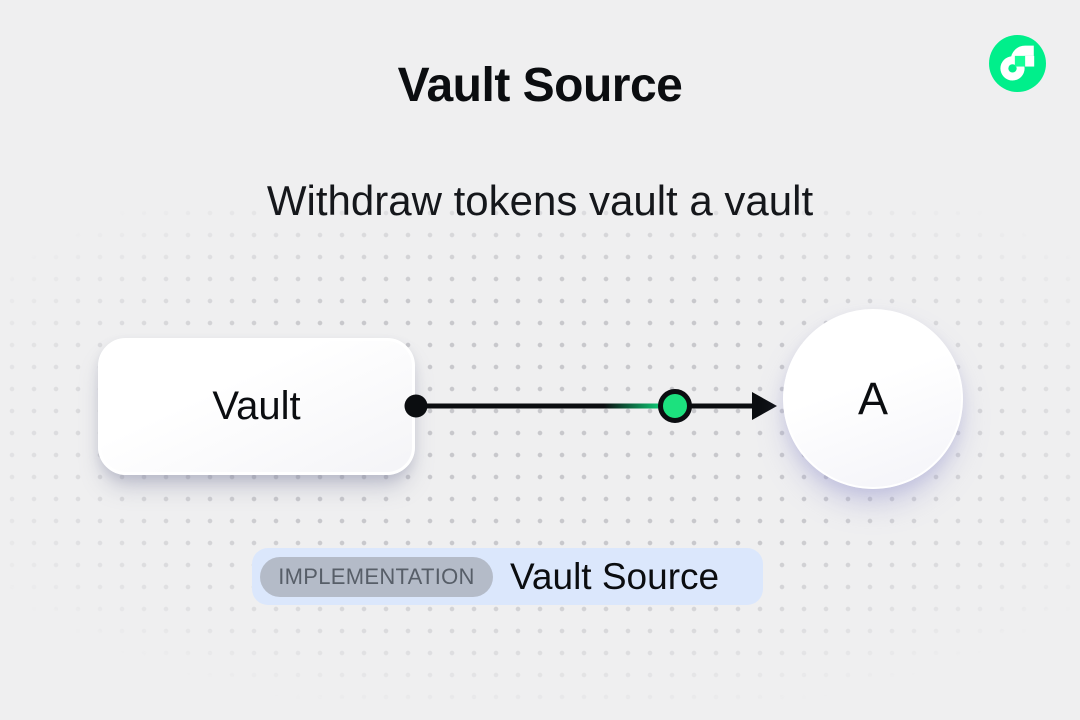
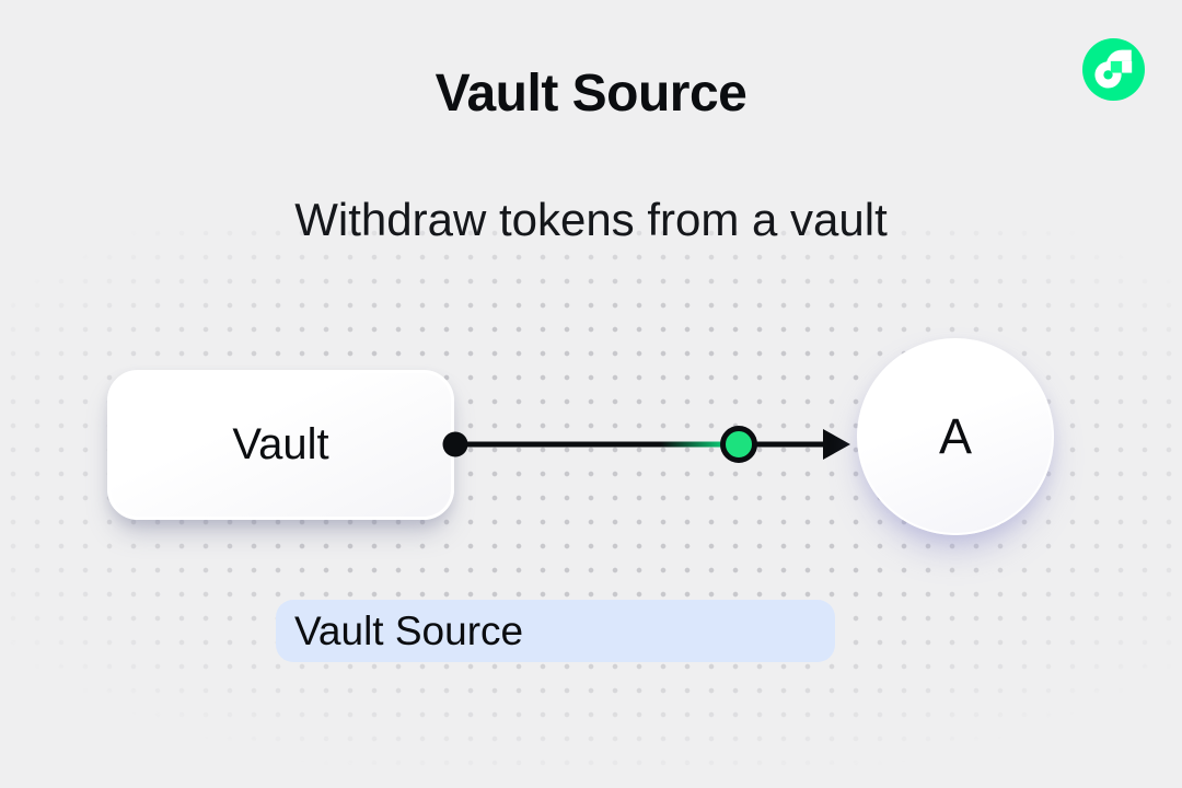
  Vault Source
- Withdraw tokens vault a vault
+ Withdraw tokens from a vault
  Vault
  A
- IMPLEMENTATION
  Vault Source
